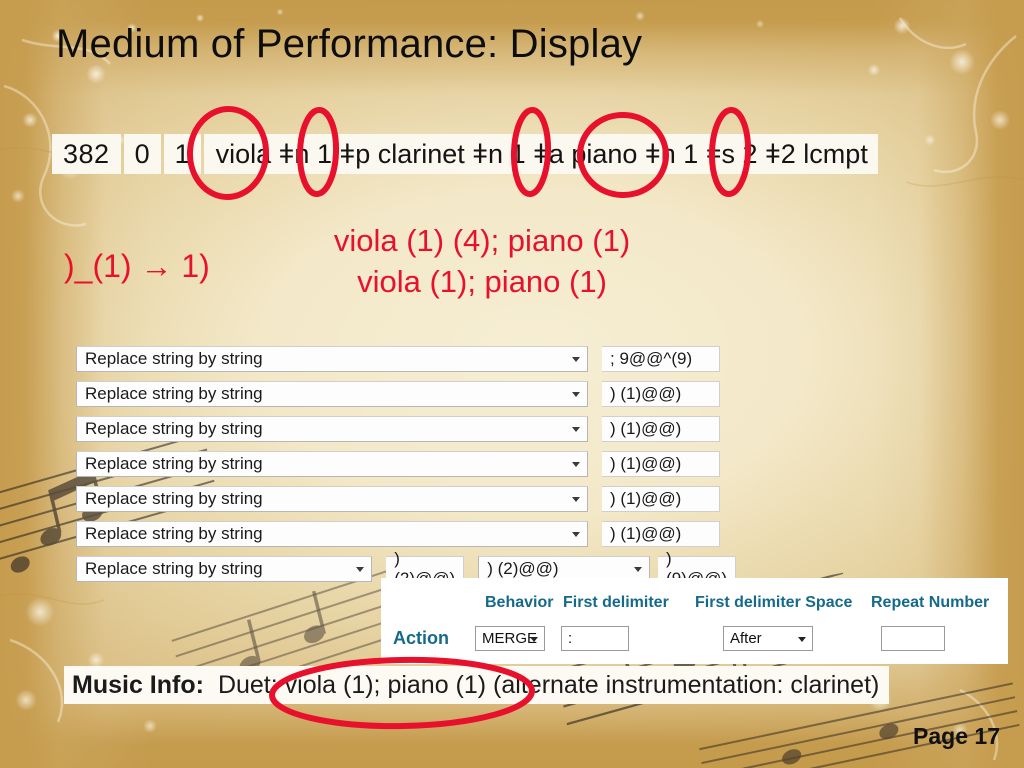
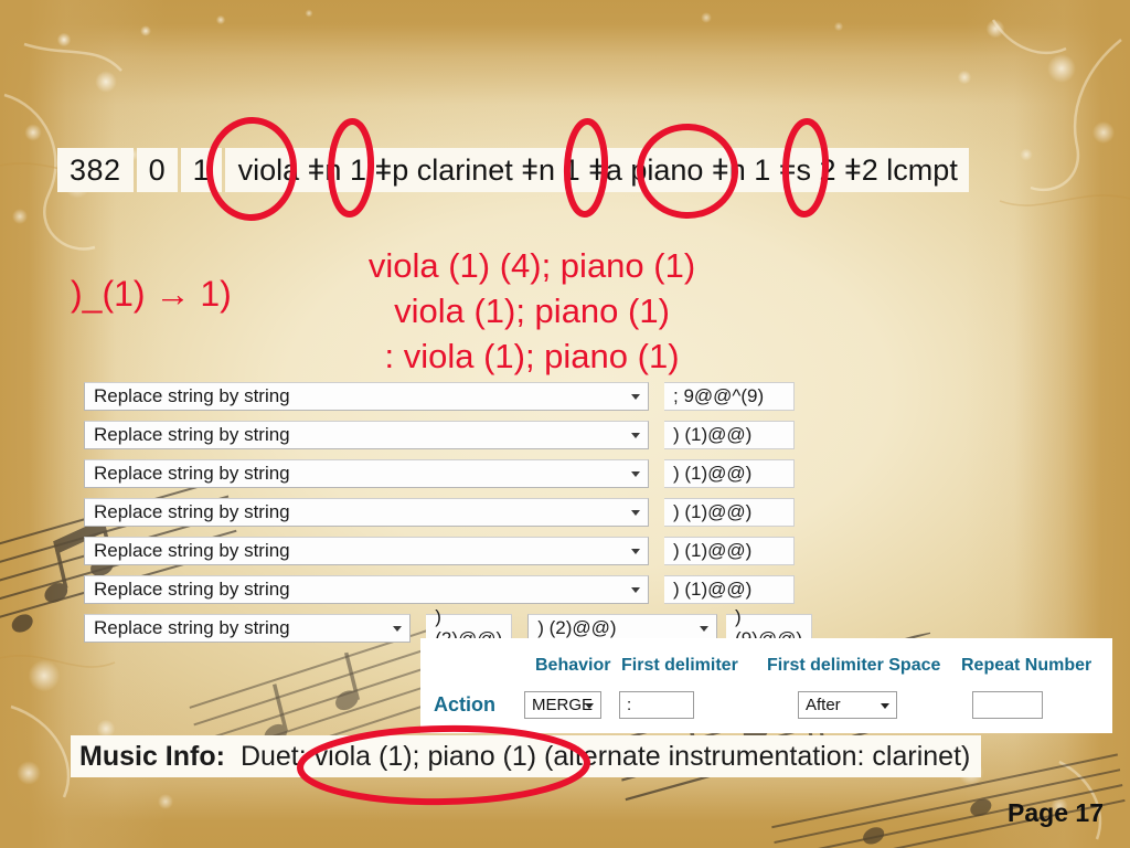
- Medium of Performance: Display
  382
  0
  1
  viol ǂ 1 ǂp clarinet ǂn 1 ǂaiano ǂ 1s ǂ2 lcmpt
  )_(1) → 1)
  viola (1) (4); piano (1)
  viola (1); piano (1)
+ : viola (1); piano (1)
  Replace string by string
  ; 9@@^(9)
  Replace string by string
  ) (1)@@)
  Replace string by string
  ) (1)@@)
  Replace string by string
  ) (1)@@)
  Replace string by string
  ) (1)@@)
  Replace string by string
  ) (1)@@)
  Replace string by string
  ) (2)@@)
  Behavior
  First delimiter
  First delimiter Space
  Repeat Number
  Action
  MERGE
  :
  After
  Music Info:
  Duet viola (1); piano (1) (alternate instrumentation: clarinet)
  Page 17
